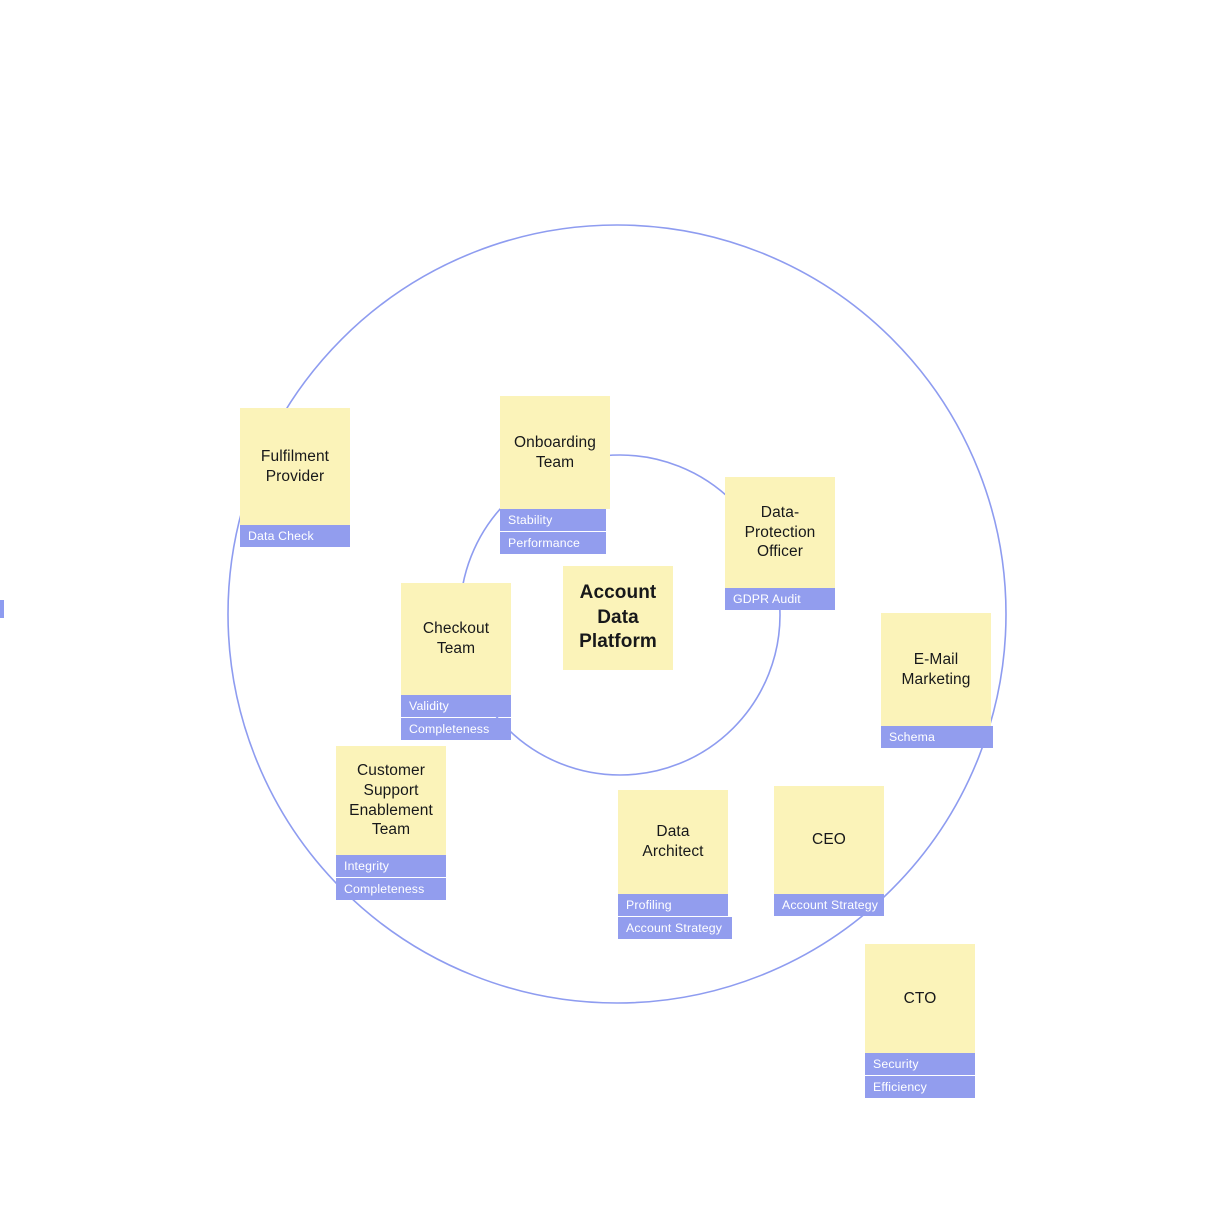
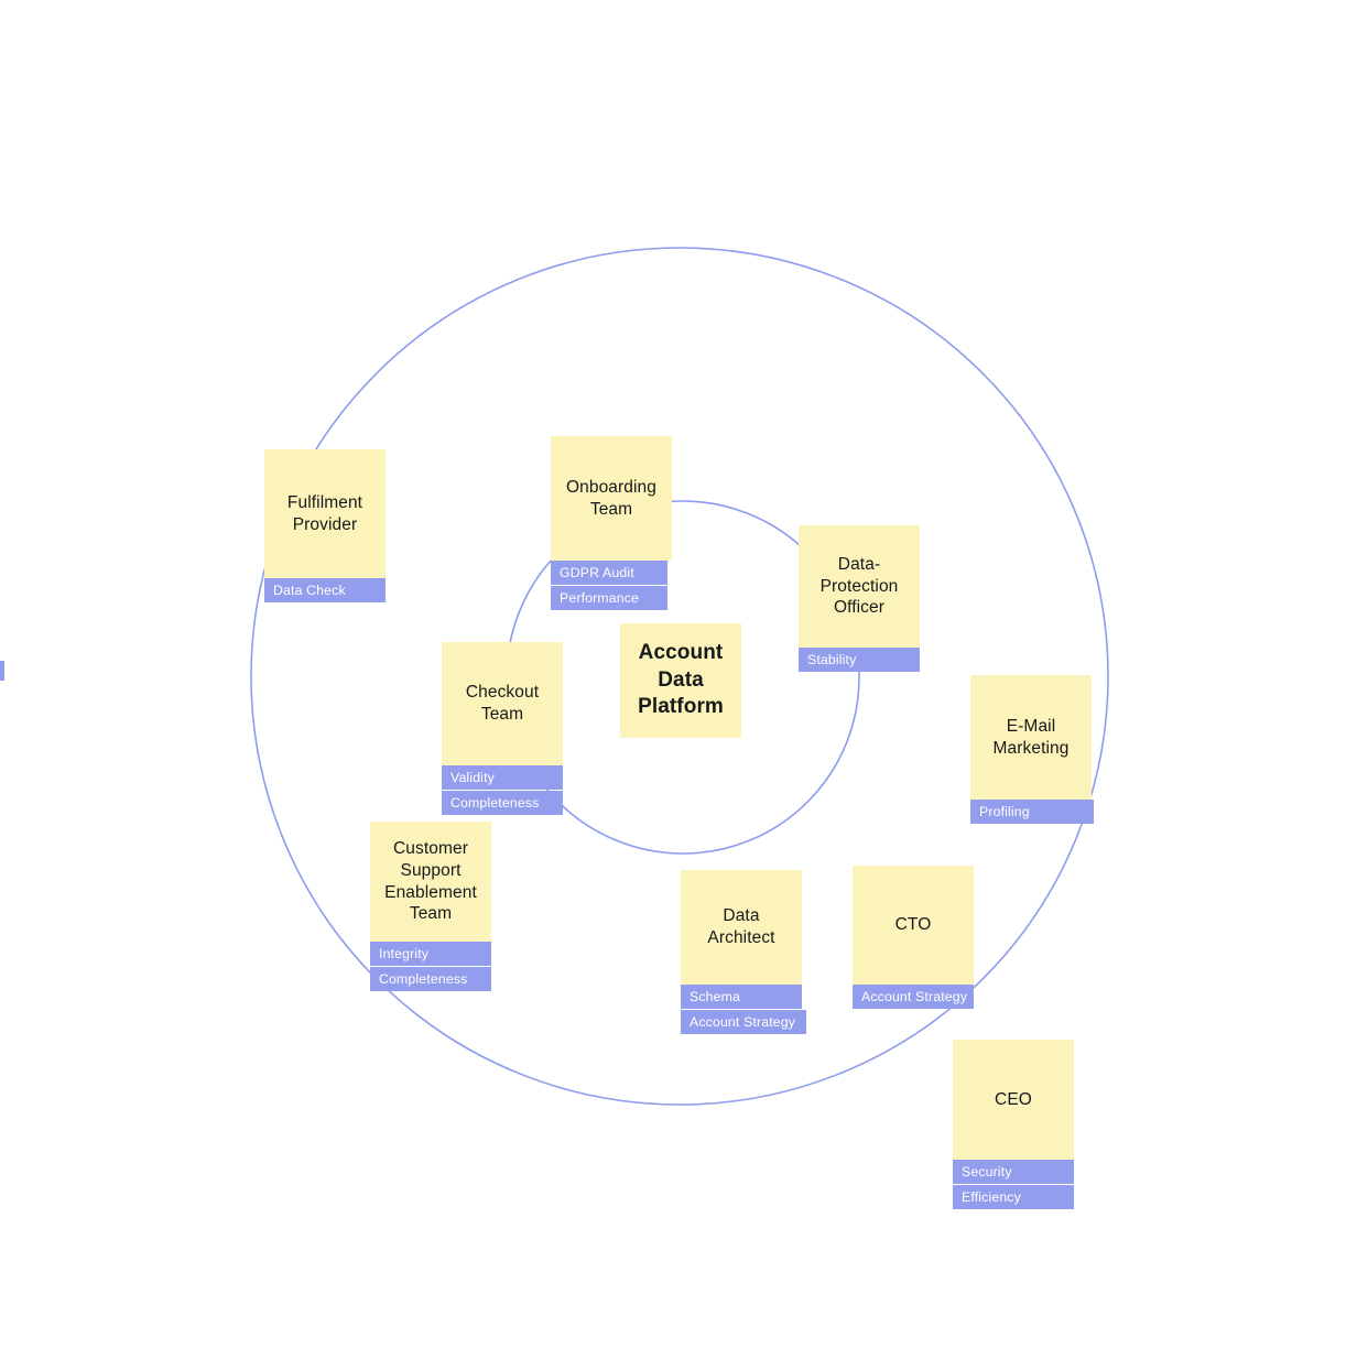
  Account
  Data
  Platform
  Fulfilment
  Provider
  Data Check
  Onboarding
  Team
- Stability
+ GDPR Audit
  Performance
  Data-
  Protection
  Officer
- GDPR Audit
+ Stability
  Checkout
  Team
  Validity
  Completeness
  E-Mail
  Marketing
- Schema
+ Profiling
  Customer
  Support
  Enablement
  Team
  Integrity
  Completeness
  Data
  Architect
- Profiling
+ Schema
  Account Strategy
- CEO
+ CTO
  Account Strategy
- CTO
+ CEO
  Security
  Efficiency
